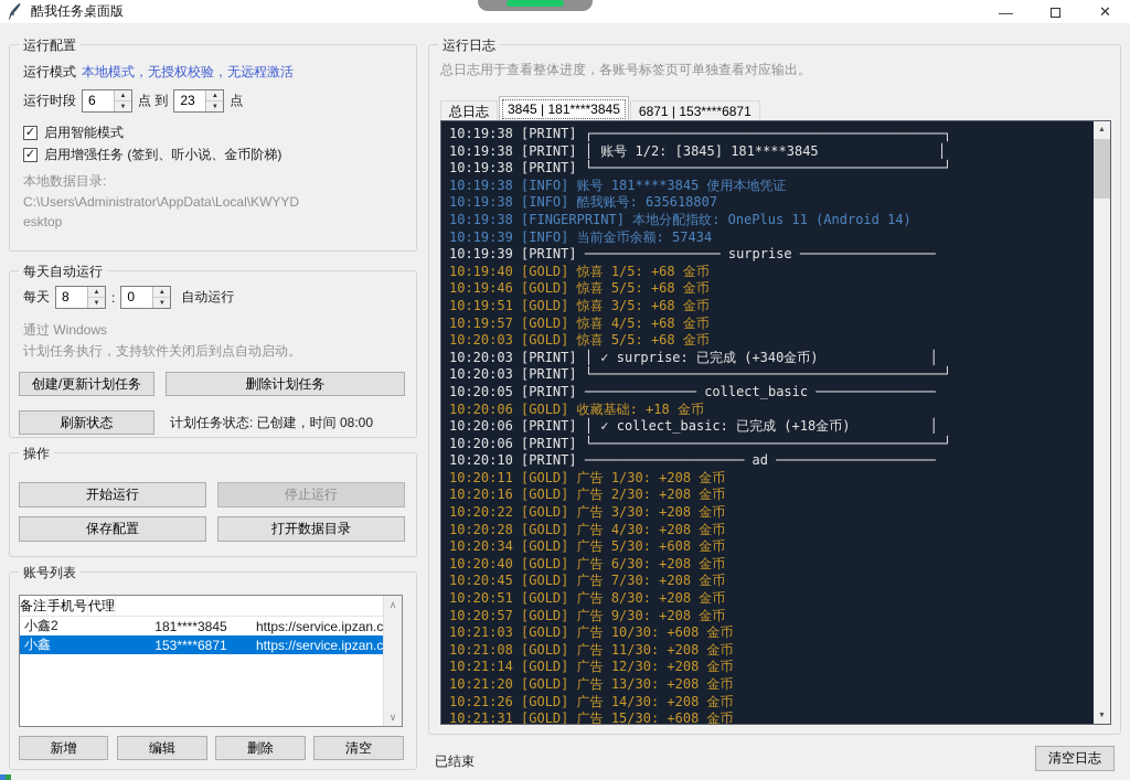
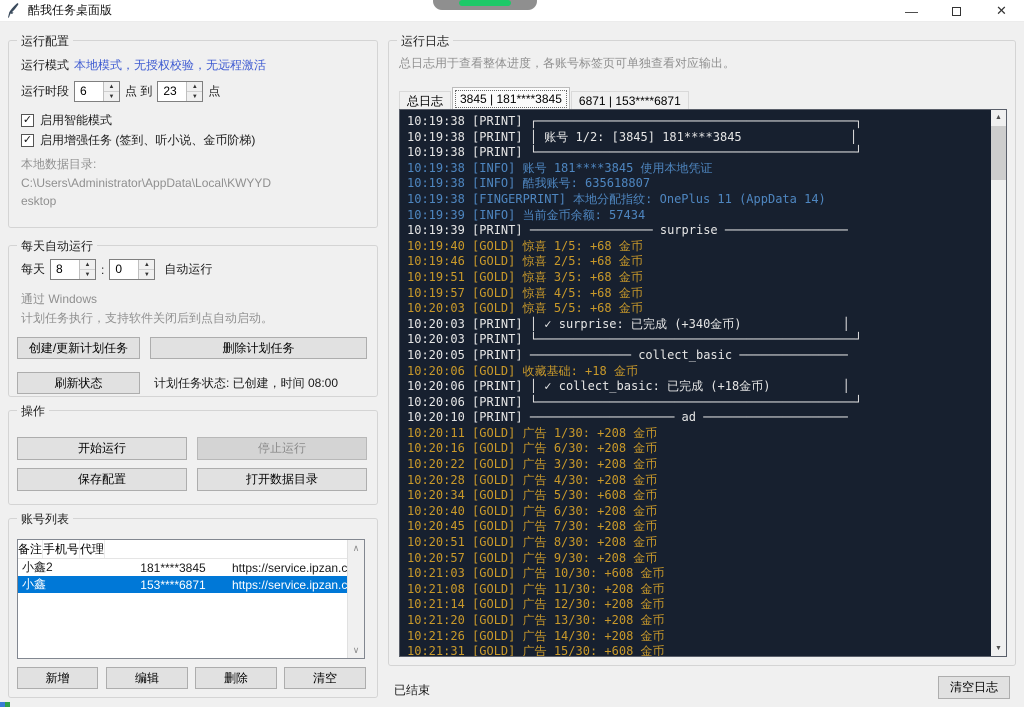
  酷我任务桌面版
  —
  ✕
  运行配置
  运行模式
  本地模式，无授权校验，无远程激活
  运行时段
  6
  点 到
  23
  点
  ✓
  启用智能模式
  ✓
  启用增强任务 (签到、听小说、金币阶梯)
  本地数据目录:
  C:\Users\Administrator\AppData\Local\KWYYD
  esktop
  每天自动运行
  每天
  8
  :
  0
  自动运行
  通过 Windows
  计划任务执行，支持软件关闭后到点自动启动。
  创建/更新计划任务
  删除计划任务
  刷新状态
  计划任务状态: 已创建，时间 08:00
  操作
  开始运行
  停止运行
  保存配置
  打开数据目录
  账号列表
  备注
  手机号
  代理
  小鑫2
  181****3845
  https://service.ipzan.c
  小鑫
  153****6871
  https://service.ipzan.c
  ∧
  ∨
  新增
  编辑
  删除
  清空
  运行日志
  总日志用于查看整体进度，各账号标签页可单独查看对应输出。
  总日志
  3845 | 181****3845
  6871 | 153****6871
  10:19:38 [PRINT] ┌────────────────────────────────────────────┐
  10:19:38 [PRINT] │ 账号 1/2: [3845] 181****3845 │
  10:19:38 [PRINT] └────────────────────────────────────────────┘
  10:19:38 [INFO] 账号 181****3845 使用本地凭证
  10:19:38 [INFO] 酷我账号: 635618807
- 10:19:38 [FINGERPRINT] 本地分配指纹: OnePlus 11 (Android 14)
+ 10:19:38 [FINGERPRINT] 本地分配指纹: OnePlus 11 (AppData 14)
  10:19:39 [INFO] 当前金币余额: 57434
  10:19:39 [PRINT] ───────────────── surprise ─────────────────
  10:19:40 [GOLD] 惊喜 1/5: +68 金币
- 10:19:46 [GOLD] 惊喜 5/5: +68 金币
+ 10:19:46 [GOLD] 惊喜 2/5: +68 金币
  10:19:51 [GOLD] 惊喜 3/5: +68 金币
  10:19:57 [GOLD] 惊喜 4/5: +68 金币
  10:20:03 [GOLD] 惊喜 5/5: +68 金币
  10:20:03 [PRINT] │ ✓ surprise: 已完成 (+340金币) │
  10:20:03 [PRINT] └────────────────────────────────────────────┘
  10:20:05 [PRINT] ────────────── collect_basic ───────────────
  10:20:06 [GOLD] 收藏基础: +18 金币
  10:20:06 [PRINT] │ ✓ collect_basic: 已完成 (+18金币) │
  10:20:06 [PRINT] └────────────────────────────────────────────┘
  10:20:10 [PRINT] ──────────────────── ad ────────────────────
  10:20:11 [GOLD] 广告 1/30: +208 金币
- 10:20:16 [GOLD] 广告 2/30: +208 金币
+ 10:20:16 [GOLD] 广告 6/30: +208 金币
  10:20:22 [GOLD] 广告 3/30: +208 金币
  10:20:28 [GOLD] 广告 4/30: +208 金币
  10:20:34 [GOLD] 广告 5/30: +608 金币
  10:20:40 [GOLD] 广告 6/30: +208 金币
  10:20:45 [GOLD] 广告 7/30: +208 金币
  10:20:51 [GOLD] 广告 8/30: +208 金币
  10:20:57 [GOLD] 广告 9/30: +208 金币
  10:21:03 [GOLD] 广告 10/30: +608 金币
  10:21:08 [GOLD] 广告 11/30: +208 金币
  10:21:14 [GOLD] 广告 12/30: +208 金币
  10:21:20 [GOLD] 广告 13/30: +208 金币
  10:21:26 [GOLD] 广告 14/30: +208 金币
  10:21:31 [GOLD] 广告 15/30: +608 金币
  已结束
  清空日志
